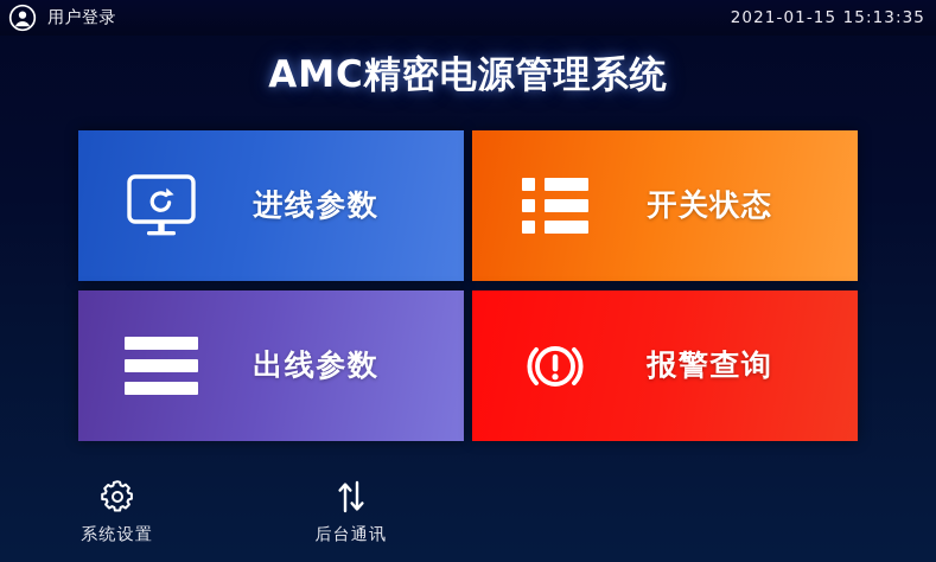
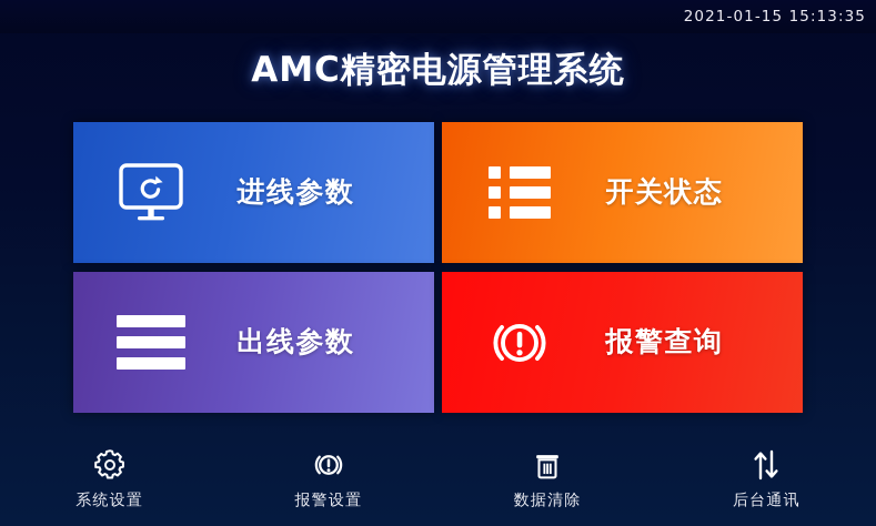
- 用户登录
  2021-01-15 15:13:35
  AMC精密电源管理系统
  进线参数
  开关状态
  出线参数
  报警查询
  系统设置
+ 报警设置
+ 数据清除
  后台通讯
